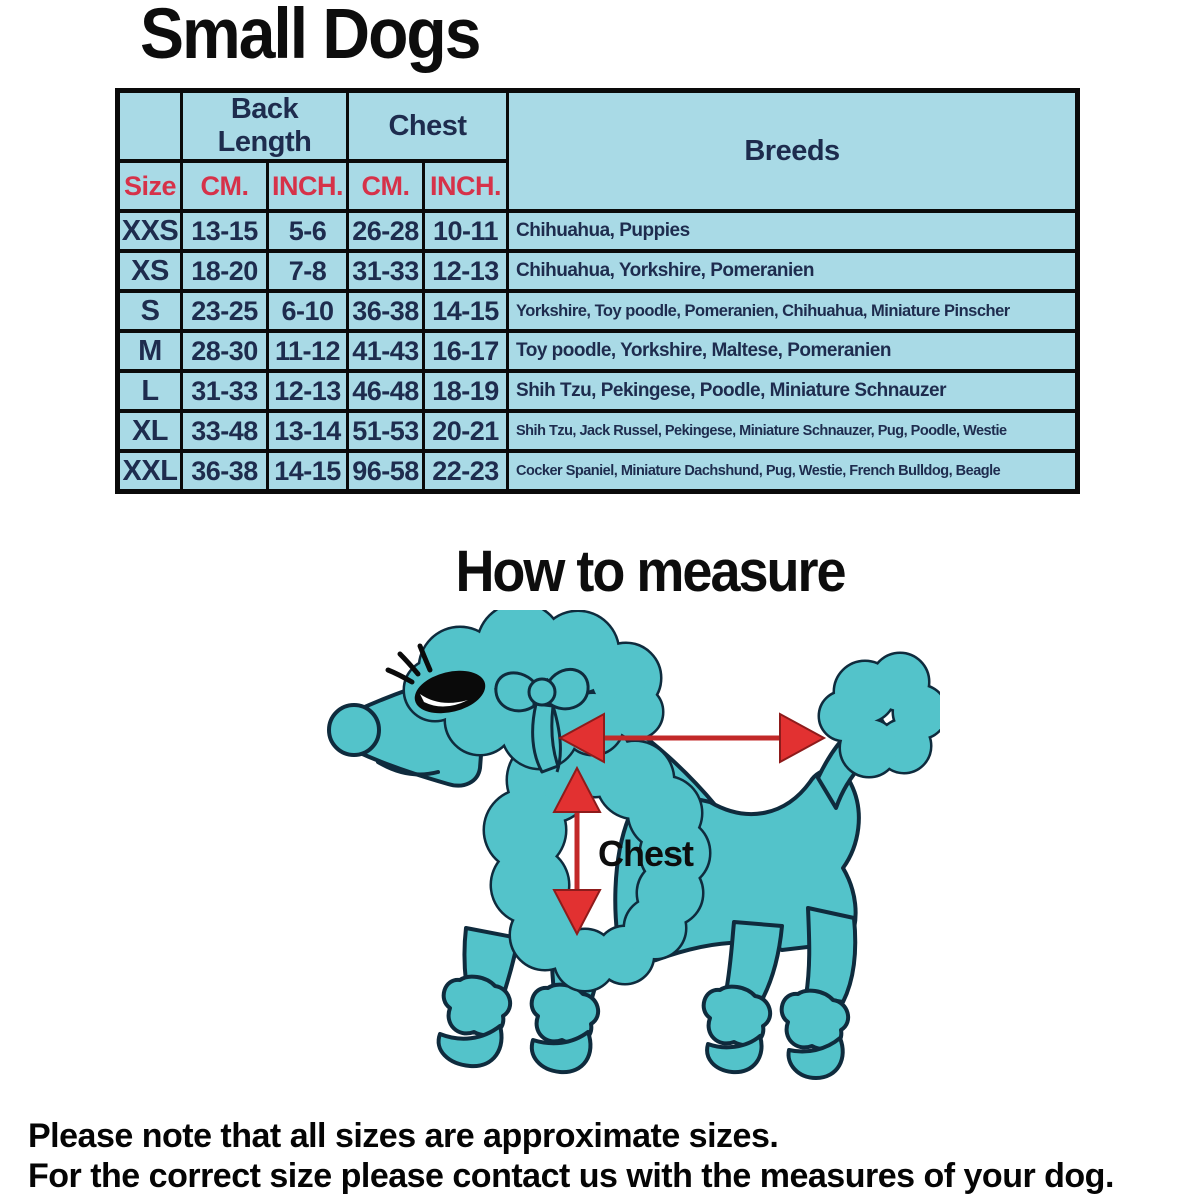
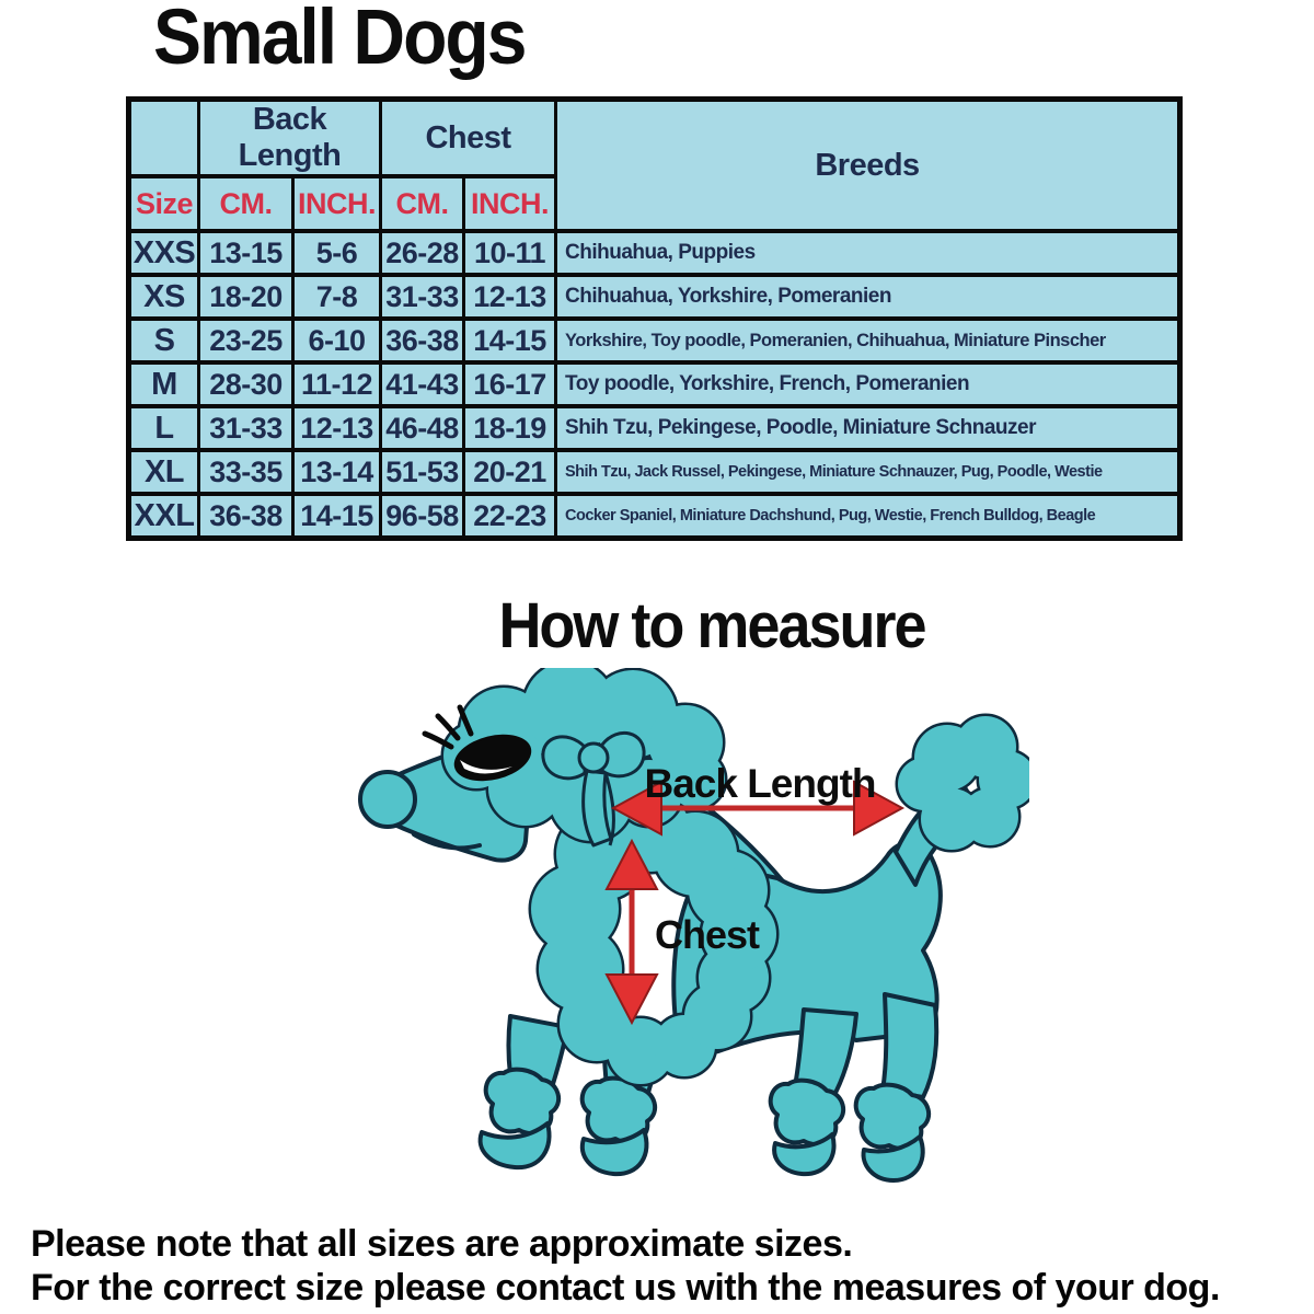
  Small Dogs
  	Back Length	Chest	Breeds
  Size	CM.	INCH.	CM.	INCH.
  XXS	13-15	5-6	26-28	10-11	Chihuahua, Puppies
  XS	18-20	7-8	31-33	12-13	Chihuahua, Yorkshire, Pomeranien
  S	23-25	6-10	36-38	14-15	Yorkshire, Toy poodle, Pomeranien, Chihuahua, Miniature Pinscher
- M	28-30	11-12	41-43	16-17	Toy poodle, Yorkshire, Maltese, Pomeranien
+ M	28-30	11-12	41-43	16-17	Toy poodle, Yorkshire, French, Pomeranien
  L	31-33	12-13	46-48	18-19	Shih Tzu, Pekingese, Poodle, Miniature Schnauzer
- XL	33-48	13-14	51-53	20-21	Shih Tzu, Jack Russel, Pekingese, Miniature Schnauzer, Pug, Poodle, Westie
+ XL	33-35	13-14	51-53	20-21	Shih Tzu, Jack Russel, Pekingese, Miniature Schnauzer, Pug, Poodle, Westie
  XXL	36-38	14-15	96-58	22-23	Cocker Spaniel, Miniature Dachshund, Pug, Westie, French Bulldog, Beagle
  How to measure
+ Back Length
  Chest
  Please note that all sizes are approximate sizes.
  For the correct size please contact us with the measures of your dog.
